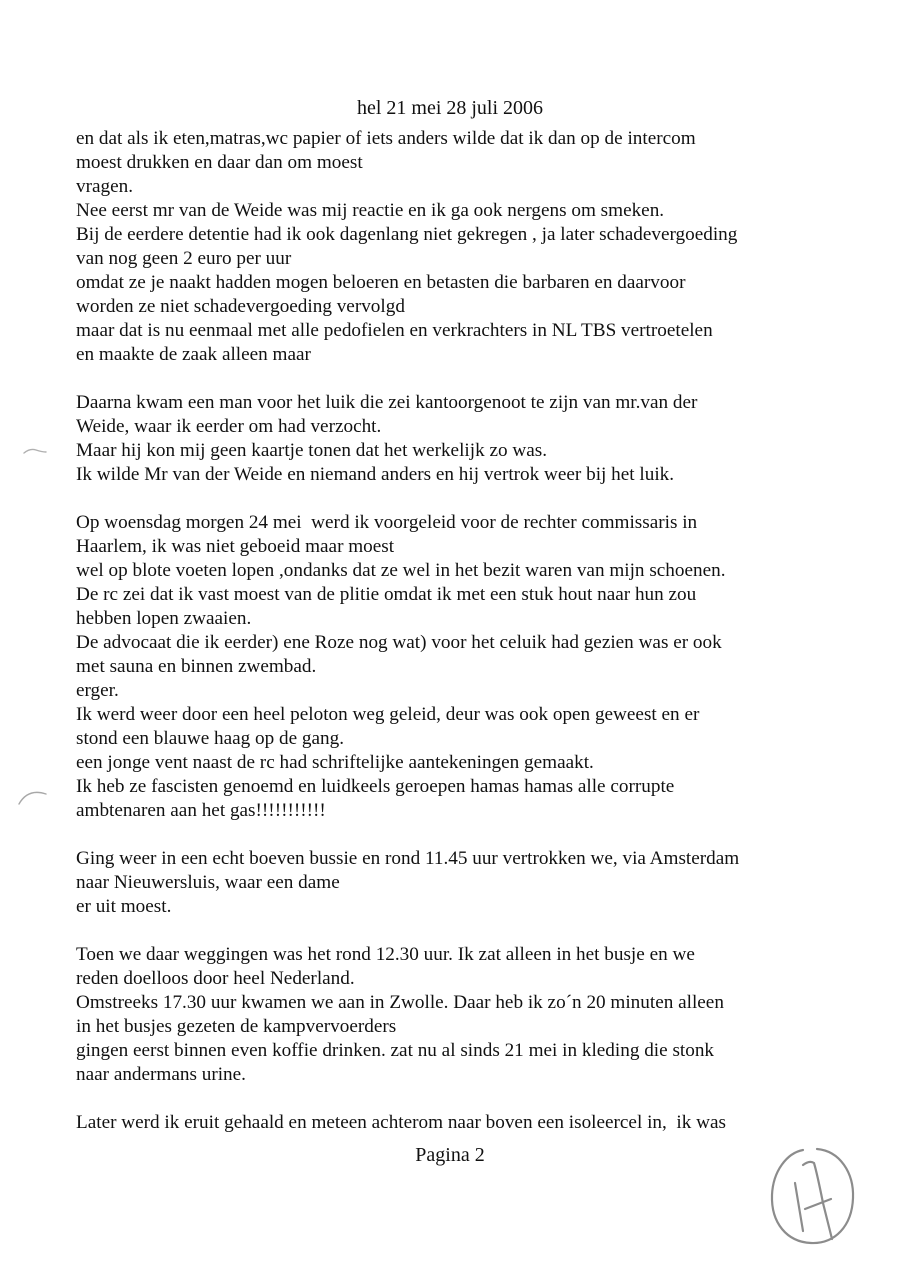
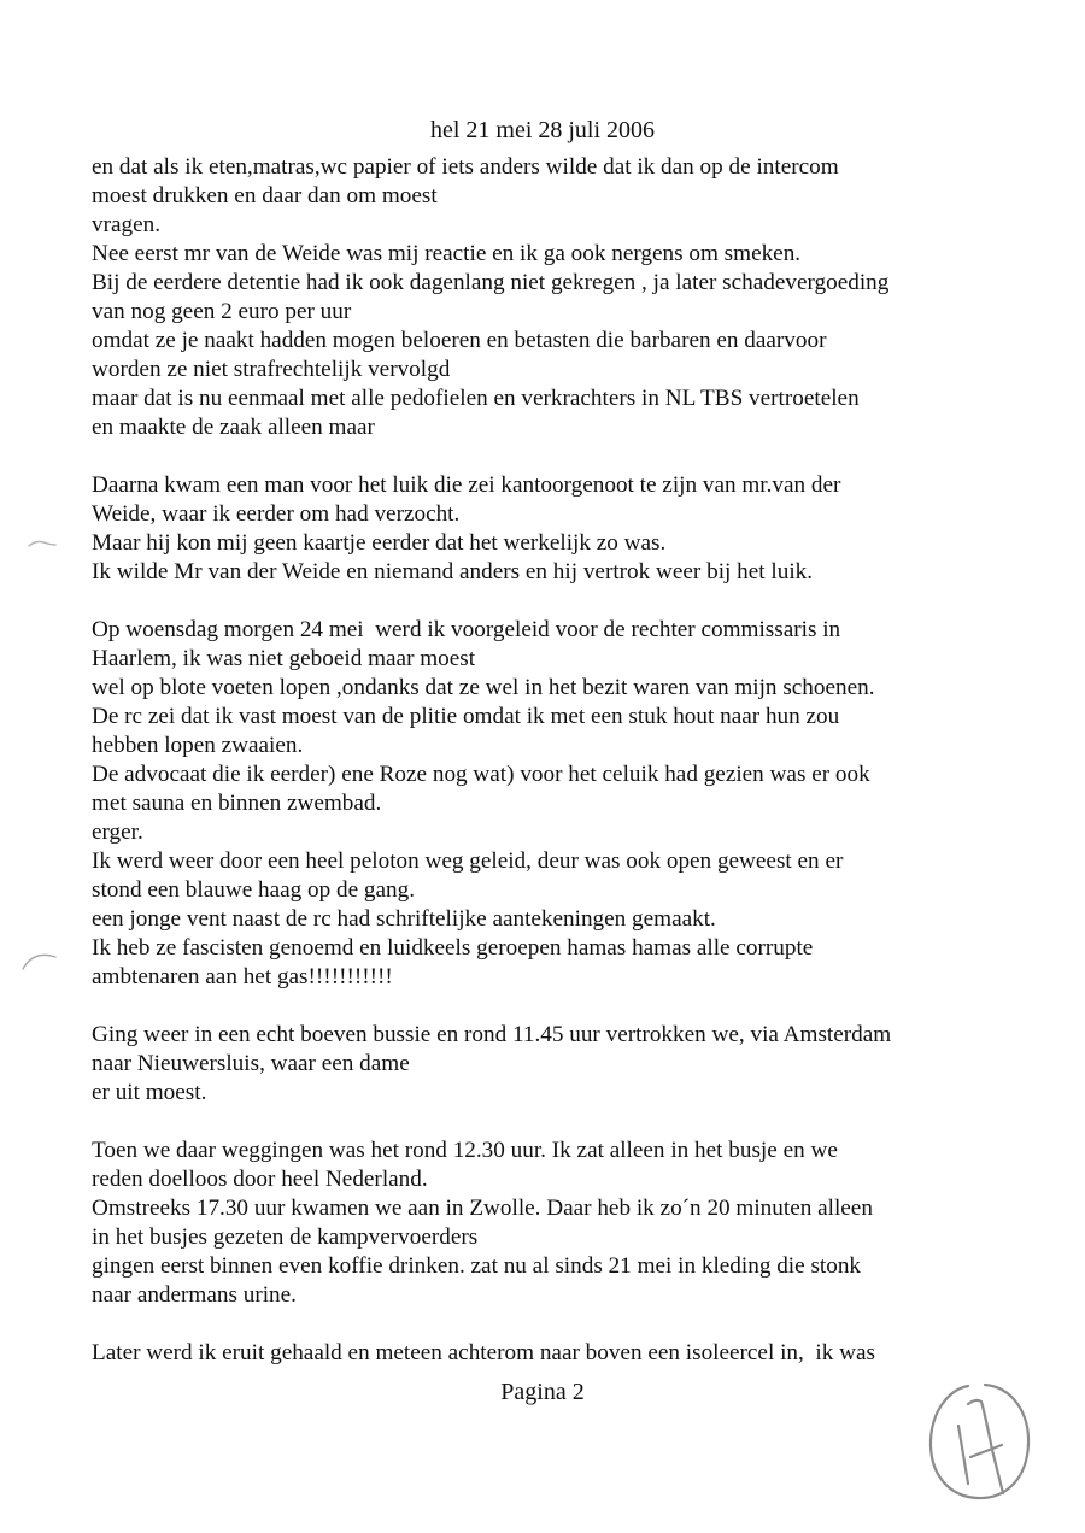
  hel 21 mei 28 juli 2006
  en dat als ik eten,matras,wc papier of iets anders wilde dat ik dan op de intercom
  moest drukken en daar dan om moest
  vragen.
  Nee eerst mr van de Weide was mij reactie en ik ga ook nergens om smeken.
  Bij de eerdere detentie had ik ook dagenlang niet gekregen , ja later schadevergoeding
  van nog geen 2 euro per uur
  omdat ze je naakt hadden mogen beloeren en betasten die barbaren en daarvoor
- worden ze niet schadevergoeding vervolgd
+ worden ze niet strafrechtelijk vervolgd
  maar dat is nu eenmaal met alle pedofielen en verkrachters in NL TBS vertroetelen
  en maakte de zaak alleen maar
  Daarna kwam een man voor het luik die zei kantoorgenoot te zijn van mr.van der
  Weide, waar ik eerder om had verzocht.
- Maar hij kon mij geen kaartje tonen dat het werkelijk zo was.
+ Maar hij kon mij geen kaartje eerder dat het werkelijk zo was.
  Ik wilde Mr van der Weide en niemand anders en hij vertrok weer bij het luik.
  Op woensdag morgen 24 mei werd ik voorgeleid voor de rechter commissaris in
  Haarlem, ik was niet geboeid maar moest
  wel op blote voeten lopen ,ondanks dat ze wel in het bezit waren van mijn schoenen.
  De rc zei dat ik vast moest van de plitie omdat ik met een stuk hout naar hun zou
  hebben lopen zwaaien.
  De advocaat die ik eerder) ene Roze nog wat) voor het celuik had gezien was er ook
  met sauna en binnen zwembad.
  erger.
  Ik werd weer door een heel peloton weg geleid, deur was ook open geweest en er
  stond een blauwe haag op de gang.
  een jonge vent naast de rc had schriftelijke aantekeningen gemaakt.
  Ik heb ze fascisten genoemd en luidkeels geroepen hamas hamas alle corrupte
  ambtenaren aan het gas!!!!!!!!!!!
  Ging weer in een echt boeven bussie en rond 11.45 uur vertrokken we, via Amsterdam
  naar Nieuwersluis, waar een dame
  er uit moest.
  Toen we daar weggingen was het rond 12.30 uur. Ik zat alleen in het busje en we
  reden doelloos door heel Nederland.
  Omstreeks 17.30 uur kwamen we aan in Zwolle. Daar heb ik zo´n 20 minuten alleen
  in het busjes gezeten de kampvervoerders
  gingen eerst binnen even koffie drinken. zat nu al sinds 21 mei in kleding die stonk
  naar andermans urine.
  Later werd ik eruit gehaald en meteen achterom naar boven een isoleercel in, ik was
  Pagina 2
